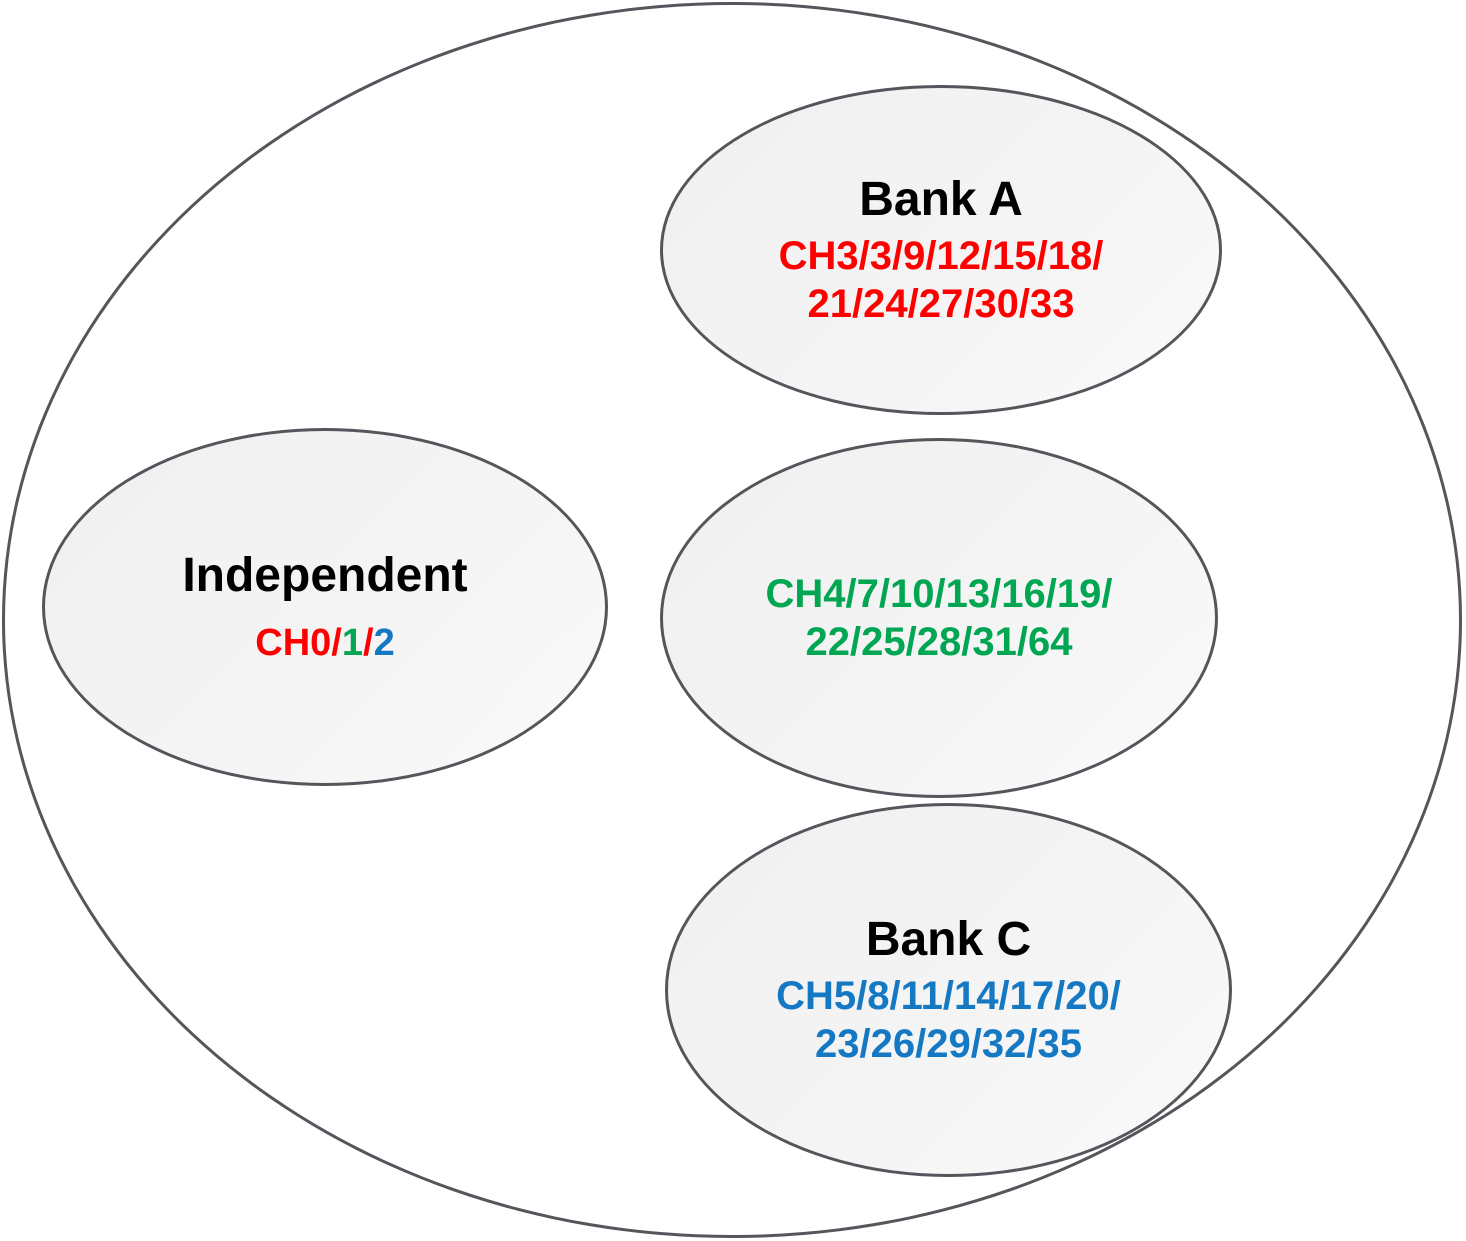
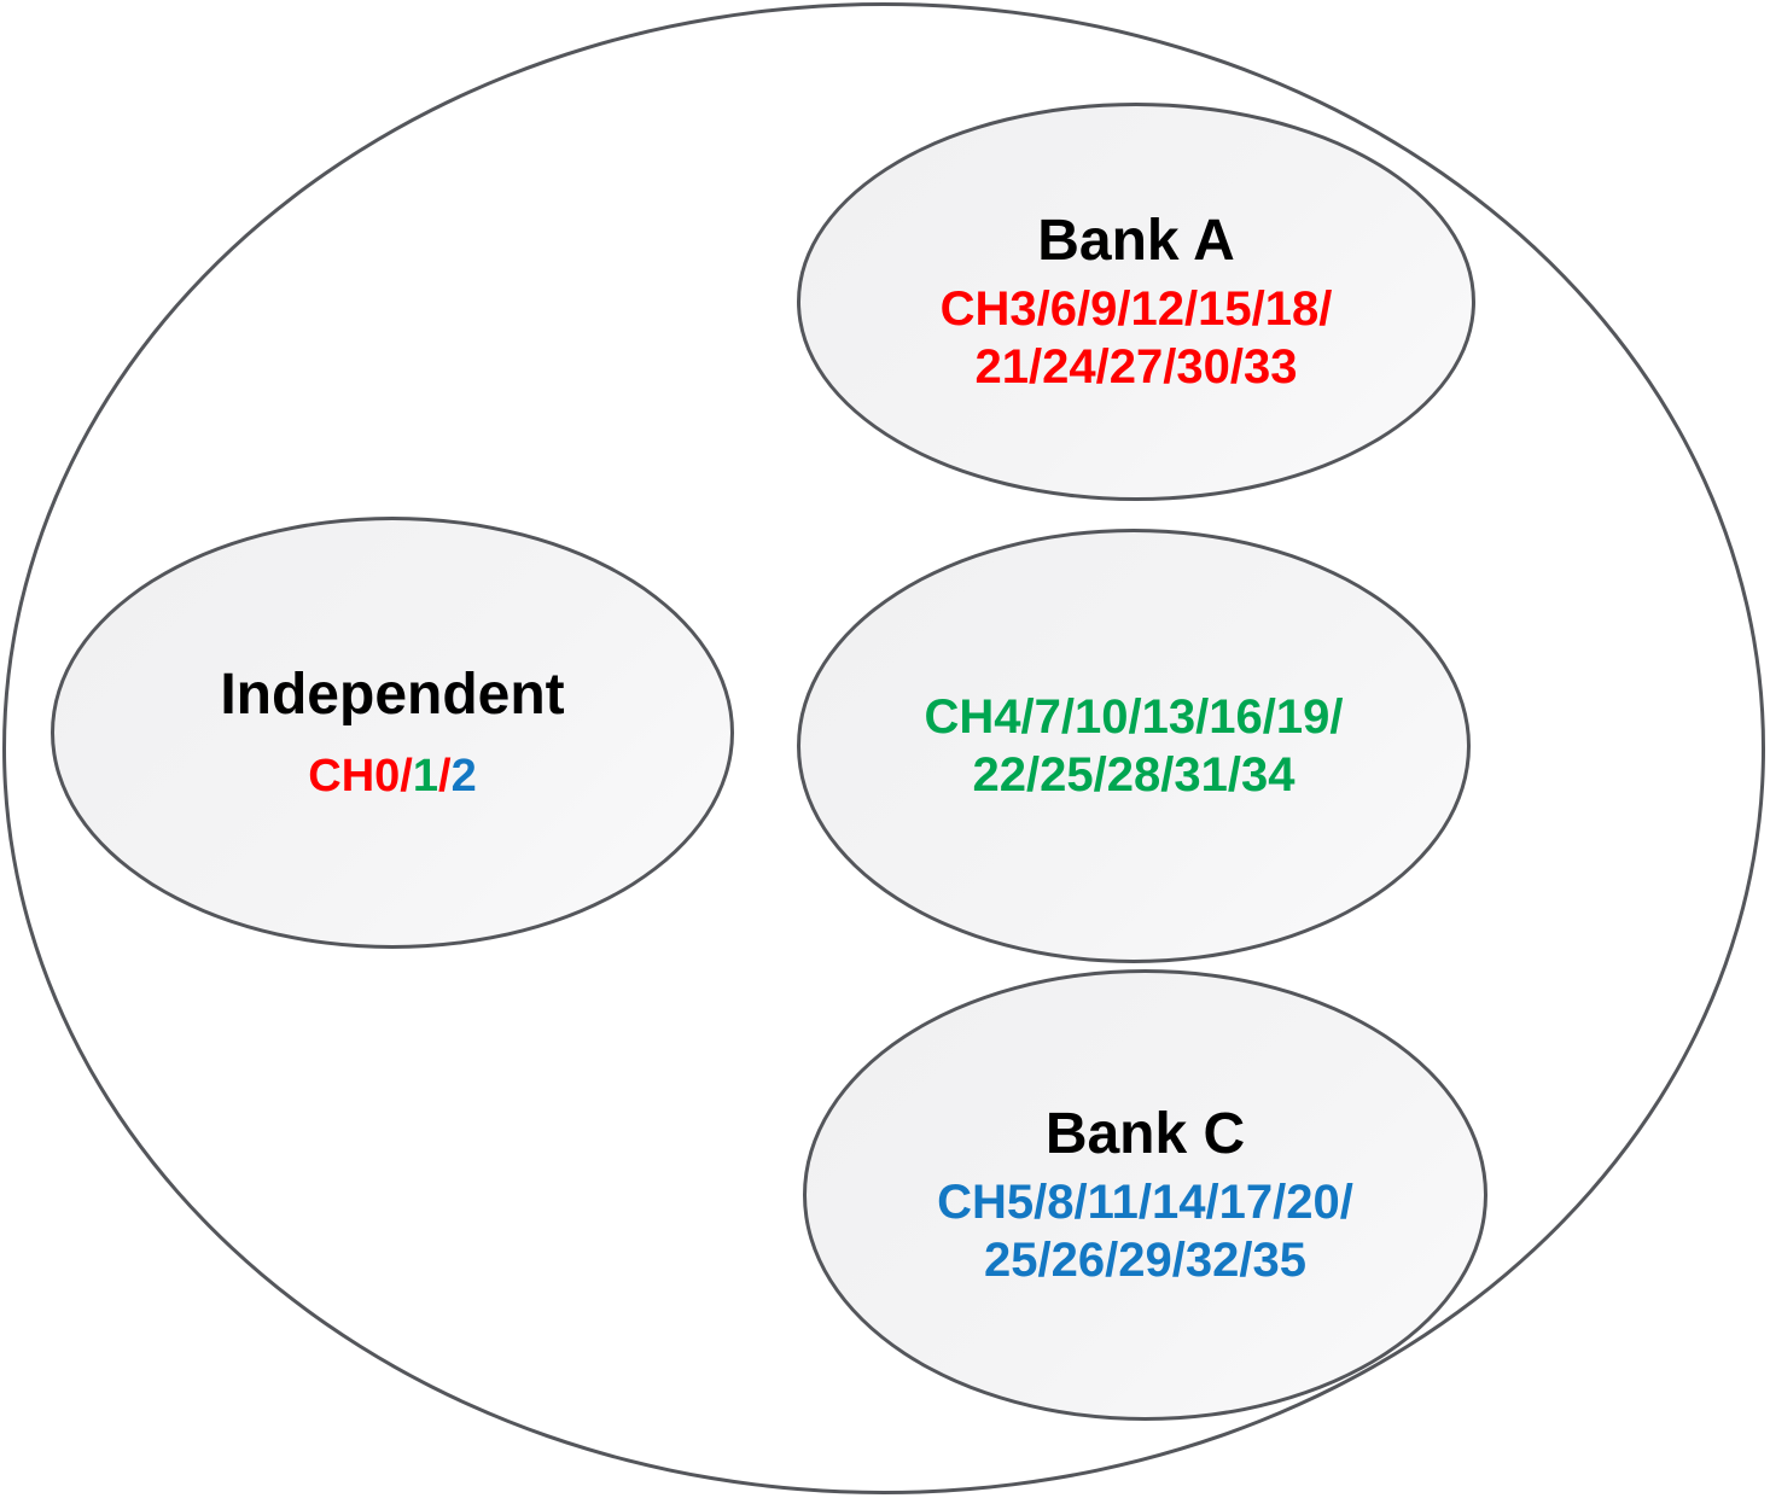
  Independent
  CH0/1/2
  Bank A
- CH3/3/9/12/15/18/
+ CH3/6/9/12/15/18/
  21/24/27/30/33
  CH4/7/10/13/16/19/
- 22/25/28/31/64
+ 22/25/28/31/34
  Bank C
  CH5/8/11/14/17/20/
- 23/26/29/32/35
+ 25/26/29/32/35
